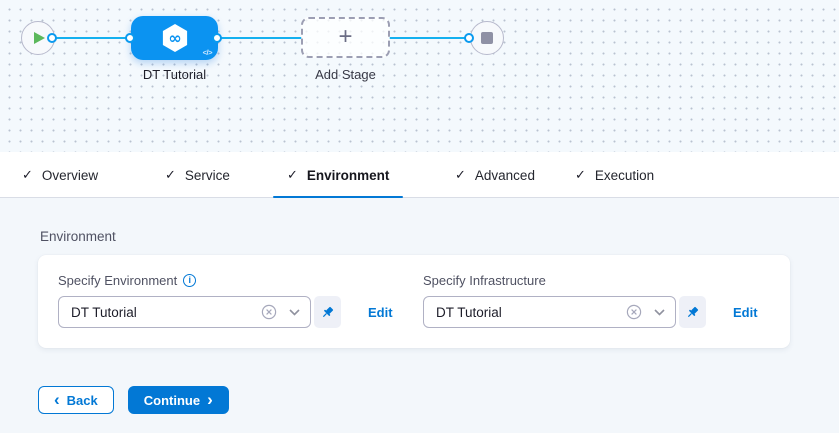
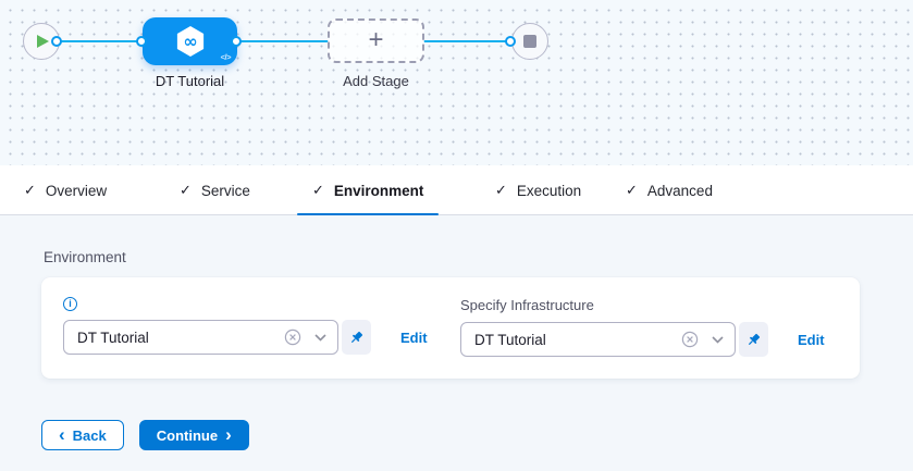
  ∞
  </>
  DT Tutorial
  +
  Add Stage
  ✓
  Overview
  ✓
  Service
  ✓
  Environment
  ✓
- Advanced
+ Execution
  ✓
- Execution
+ Advanced
  Environment
- Specify Environment
  i
  DT Tutorial
  Edit
  Specify Infrastructure
  DT Tutorial
  Edit
  ‹
  Back
  Continue
  ›
